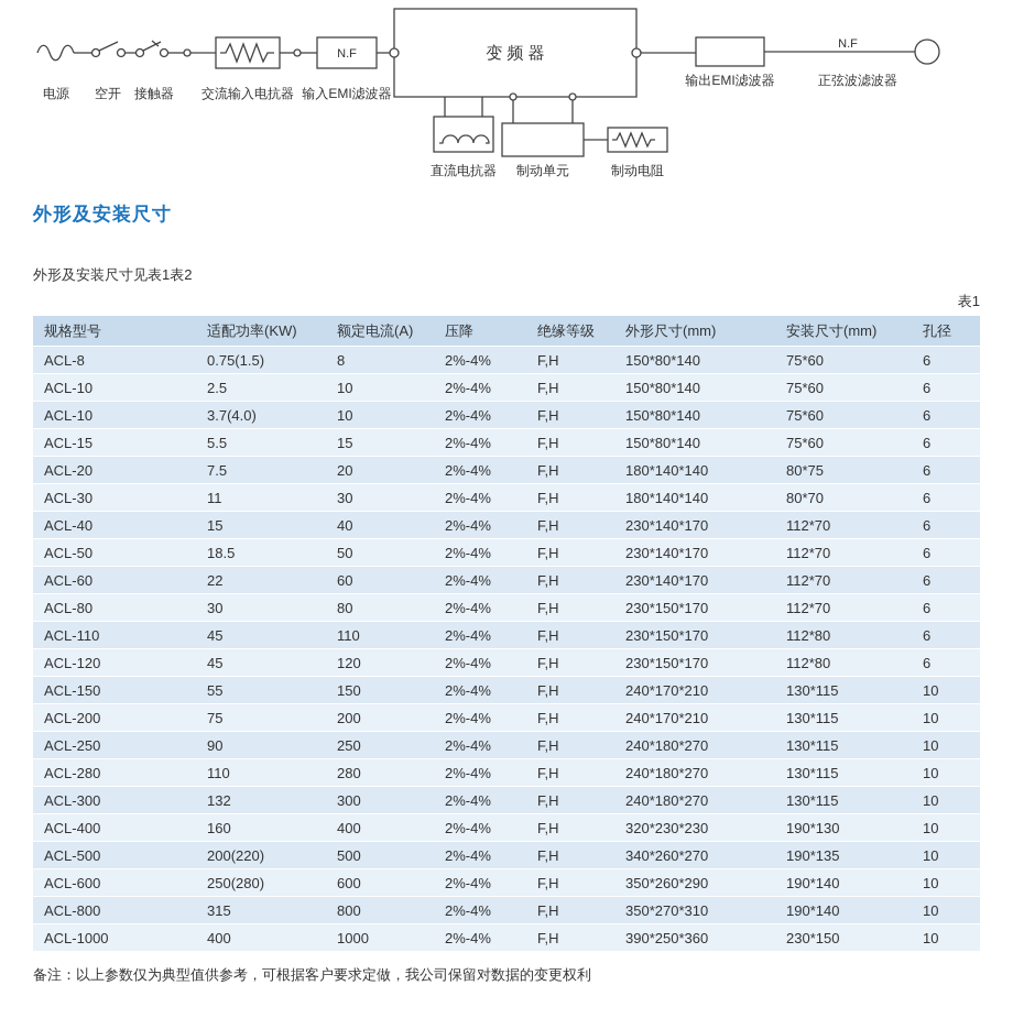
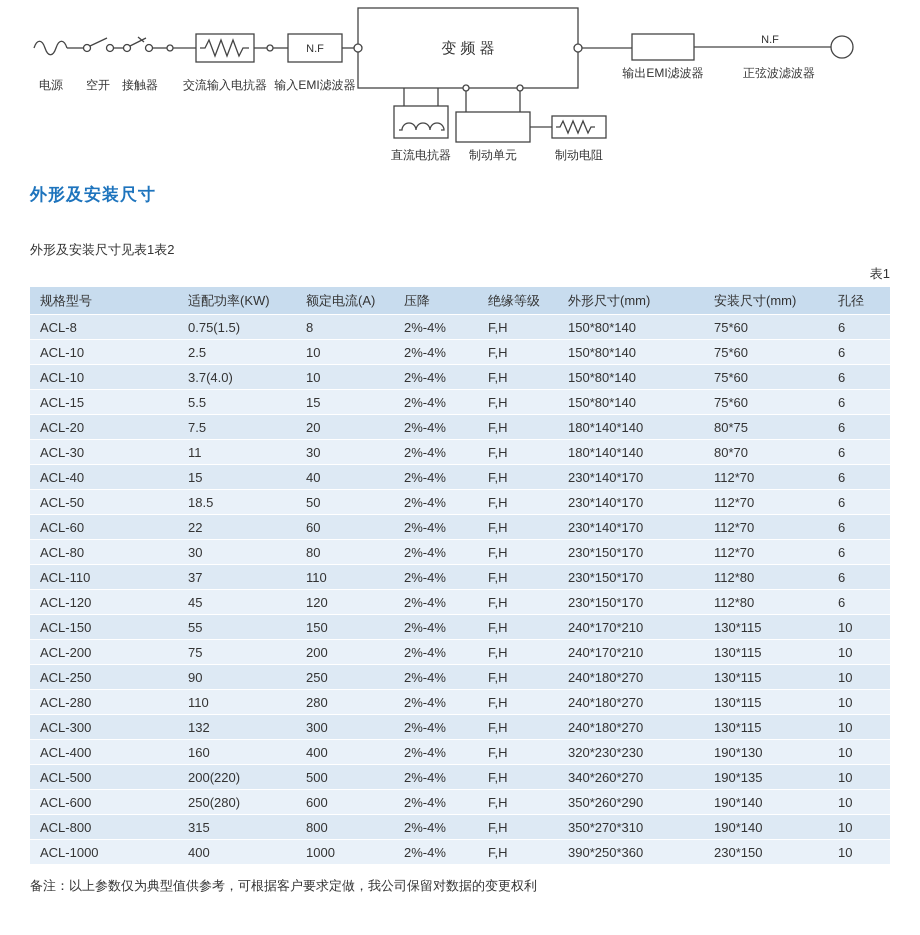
  电源
  空开
  接触器
  交流输入电抗器
  输入EMI滤波器
  输出EMI滤波器
  正弦波滤波器
  直流电抗器
  制动单元
  制动电阻
  N.F
  N.F
  变 频 器
  外形及安装尺寸
  外形及安装尺寸见表1表2
  表1
  规格型号	适配功率(KW)	额定电流(A)	压降	绝缘等级	外形尺寸(mm)	安装尺寸(mm)	孔径
  ACL-8	0.75(1.5)	8	2%-4%	F,H	150*80*140	75*60	6
  ACL-10	2.5	10	2%-4%	F,H	150*80*140	75*60	6
  ACL-10	3.7(4.0)	10	2%-4%	F,H	150*80*140	75*60	6
  ACL-15	5.5	15	2%-4%	F,H	150*80*140	75*60	6
  ACL-20	7.5	20	2%-4%	F,H	180*140*140	80*75	6
  ACL-30	11	30	2%-4%	F,H	180*140*140	80*70	6
  ACL-40	15	40	2%-4%	F,H	230*140*170	112*70	6
  ACL-50	18.5	50	2%-4%	F,H	230*140*170	112*70	6
  ACL-60	22	60	2%-4%	F,H	230*140*170	112*70	6
  ACL-80	30	80	2%-4%	F,H	230*150*170	112*70	6
- ACL-110	45	110	2%-4%	F,H	230*150*170	112*80	6
+ ACL-110	37	110	2%-4%	F,H	230*150*170	112*80	6
  ACL-120	45	120	2%-4%	F,H	230*150*170	112*80	6
  ACL-150	55	150	2%-4%	F,H	240*170*210	130*115	10
  ACL-200	75	200	2%-4%	F,H	240*170*210	130*115	10
  ACL-250	90	250	2%-4%	F,H	240*180*270	130*115	10
  ACL-280	110	280	2%-4%	F,H	240*180*270	130*115	10
  ACL-300	132	300	2%-4%	F,H	240*180*270	130*115	10
  ACL-400	160	400	2%-4%	F,H	320*230*230	190*130	10
  ACL-500	200(220)	500	2%-4%	F,H	340*260*270	190*135	10
  ACL-600	250(280)	600	2%-4%	F,H	350*260*290	190*140	10
  ACL-800	315	800	2%-4%	F,H	350*270*310	190*140	10
  ACL-1000	400	1000	2%-4%	F,H	390*250*360	230*150	10
  备注：以上参数仅为典型值供参考，可根据客户要求定做，我公司保留对数据的变更权利
